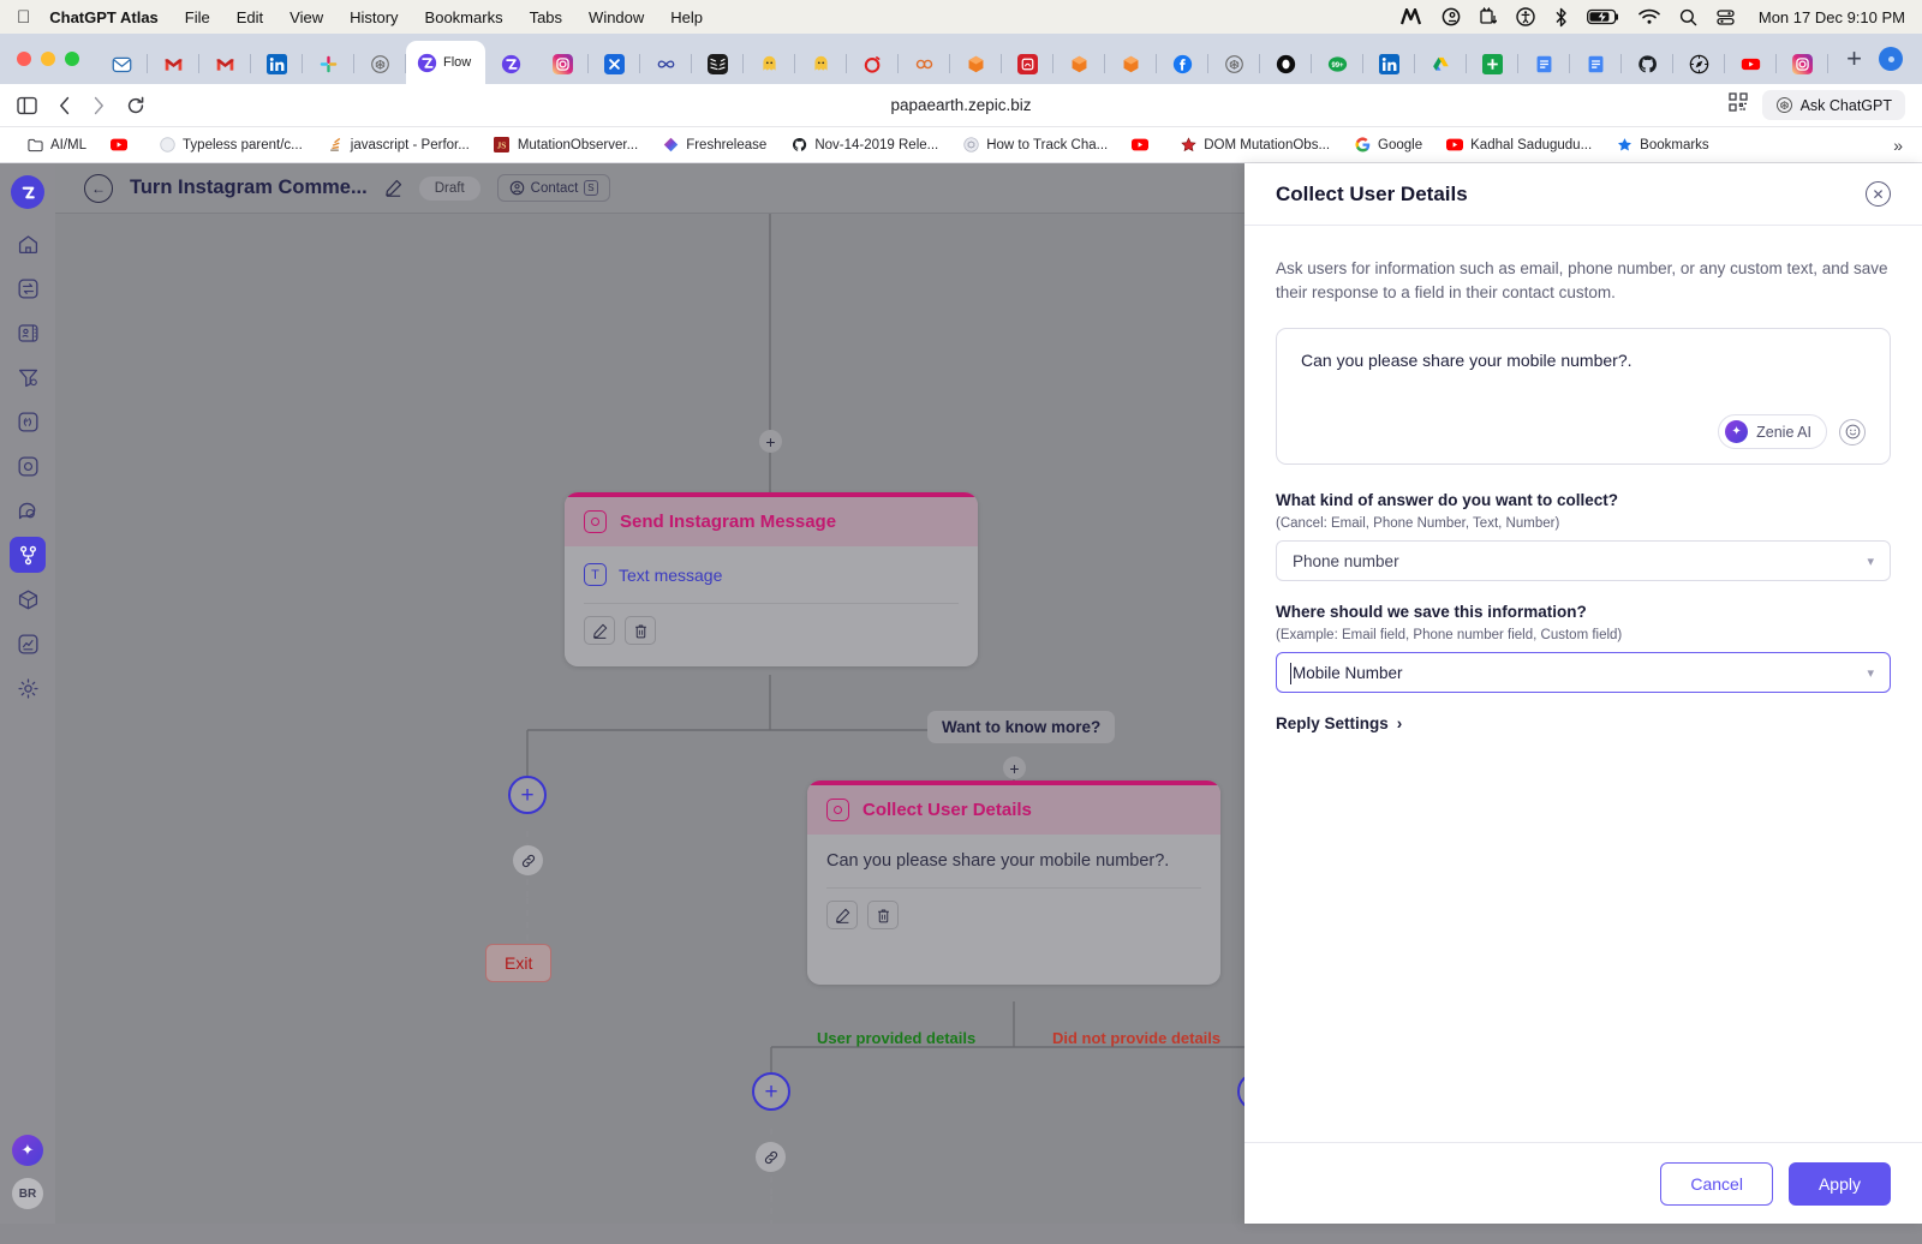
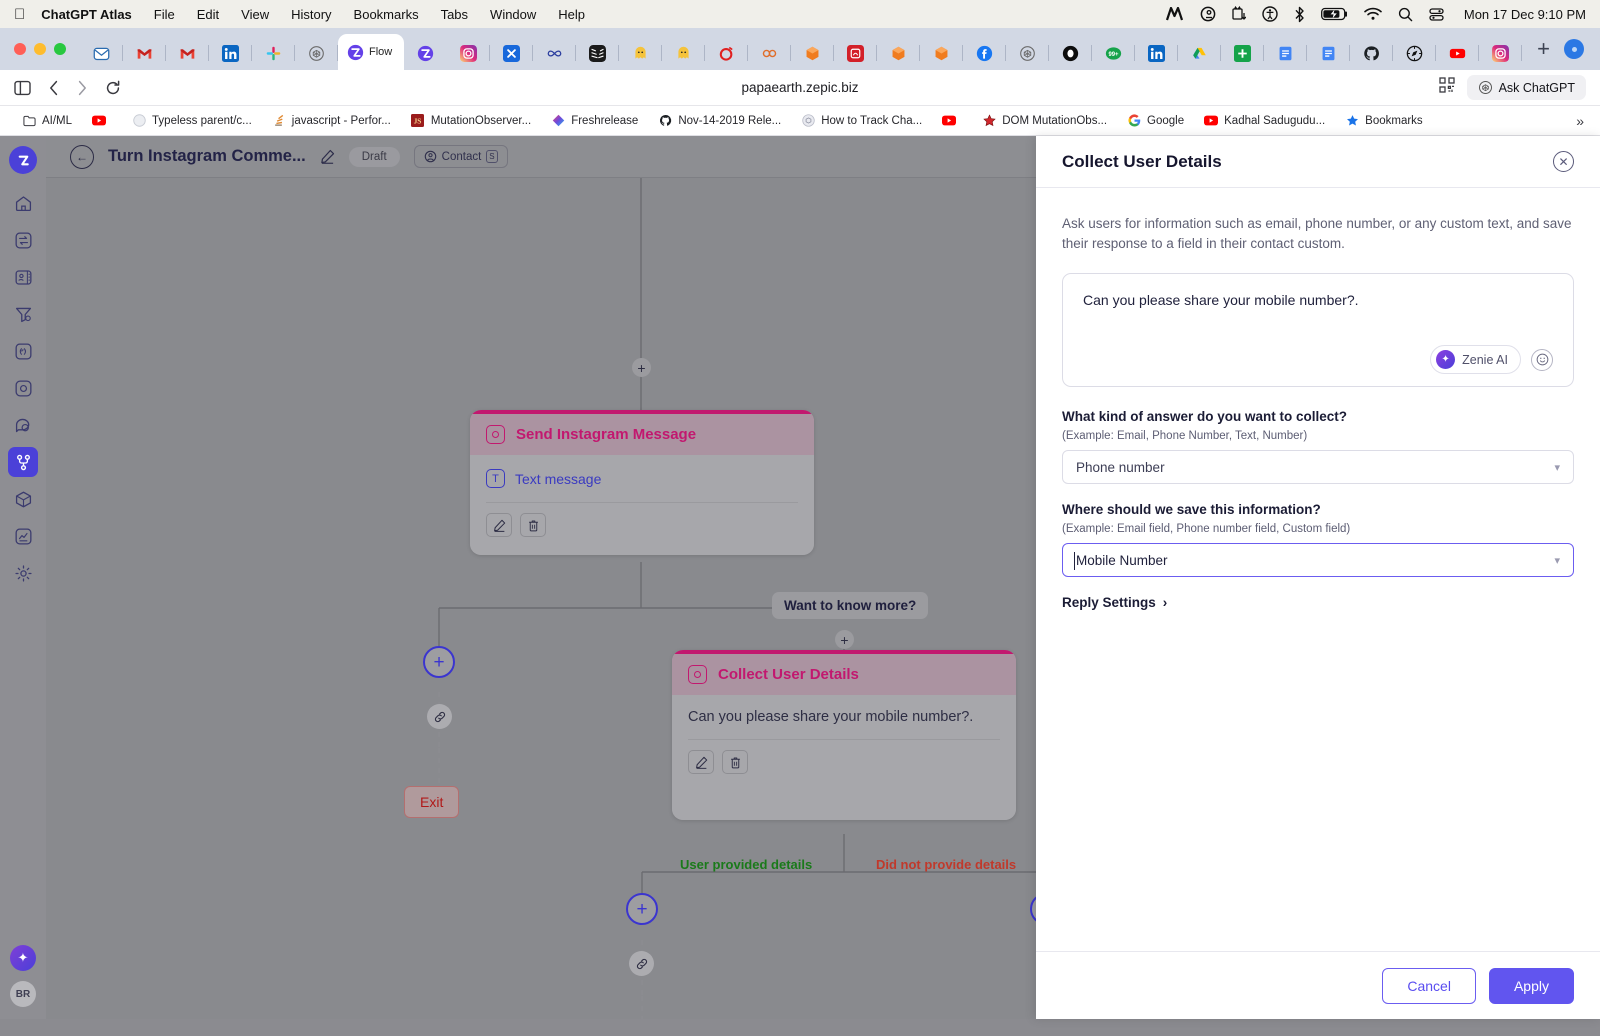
  
  ChatGPT Atlas
  File
  Edit
  View
  History
  Bookmarks
  Tabs
  Window
  Help
  Mon 17 Dec 9:10 PM
  Flow
  +
  papaearth.zepic.biz
  Ask ChatGPT
  AI/ML
  Typeless parent/c...
  javascript - Perfor...
  JS
  MutationObserver...
  Freshrelease
  Nov-14-2019 Rele...
  How to Track Cha...
  DOM MutationObs...
  Google
  Kadhal Sadugudu...
  Bookmarks
  »
  ✦
  BR
  ←
  Turn Instagram Comme...
  Draft
  Contact
  S
  +
  Send Instagram Message
  T
  Text message
  Want to know more?
  +
  +
  Exit
  Collect User Details
  Can you please share your mobile number?.
  User provided details
  Did not provide details
  +
  Collect User Details
  ✕
  Ask users for information such as email, phone number, or any custom text, and save their response to a field in their contact custom.
  Can you please share your mobile number?.
  ✦
  Zenie AI
  What kind of answer do you want to collect?
- (Cancel: Email, Phone Number, Text, Number)
+ (Example: Email, Phone Number, Text, Number)
  Phone number
  ▾
  Where should we save this information?
  (Example: Email field, Phone number field, Custom field)
  Mobile Number
  ▾
  Reply Settings
  ›
  Cancel
  Apply
